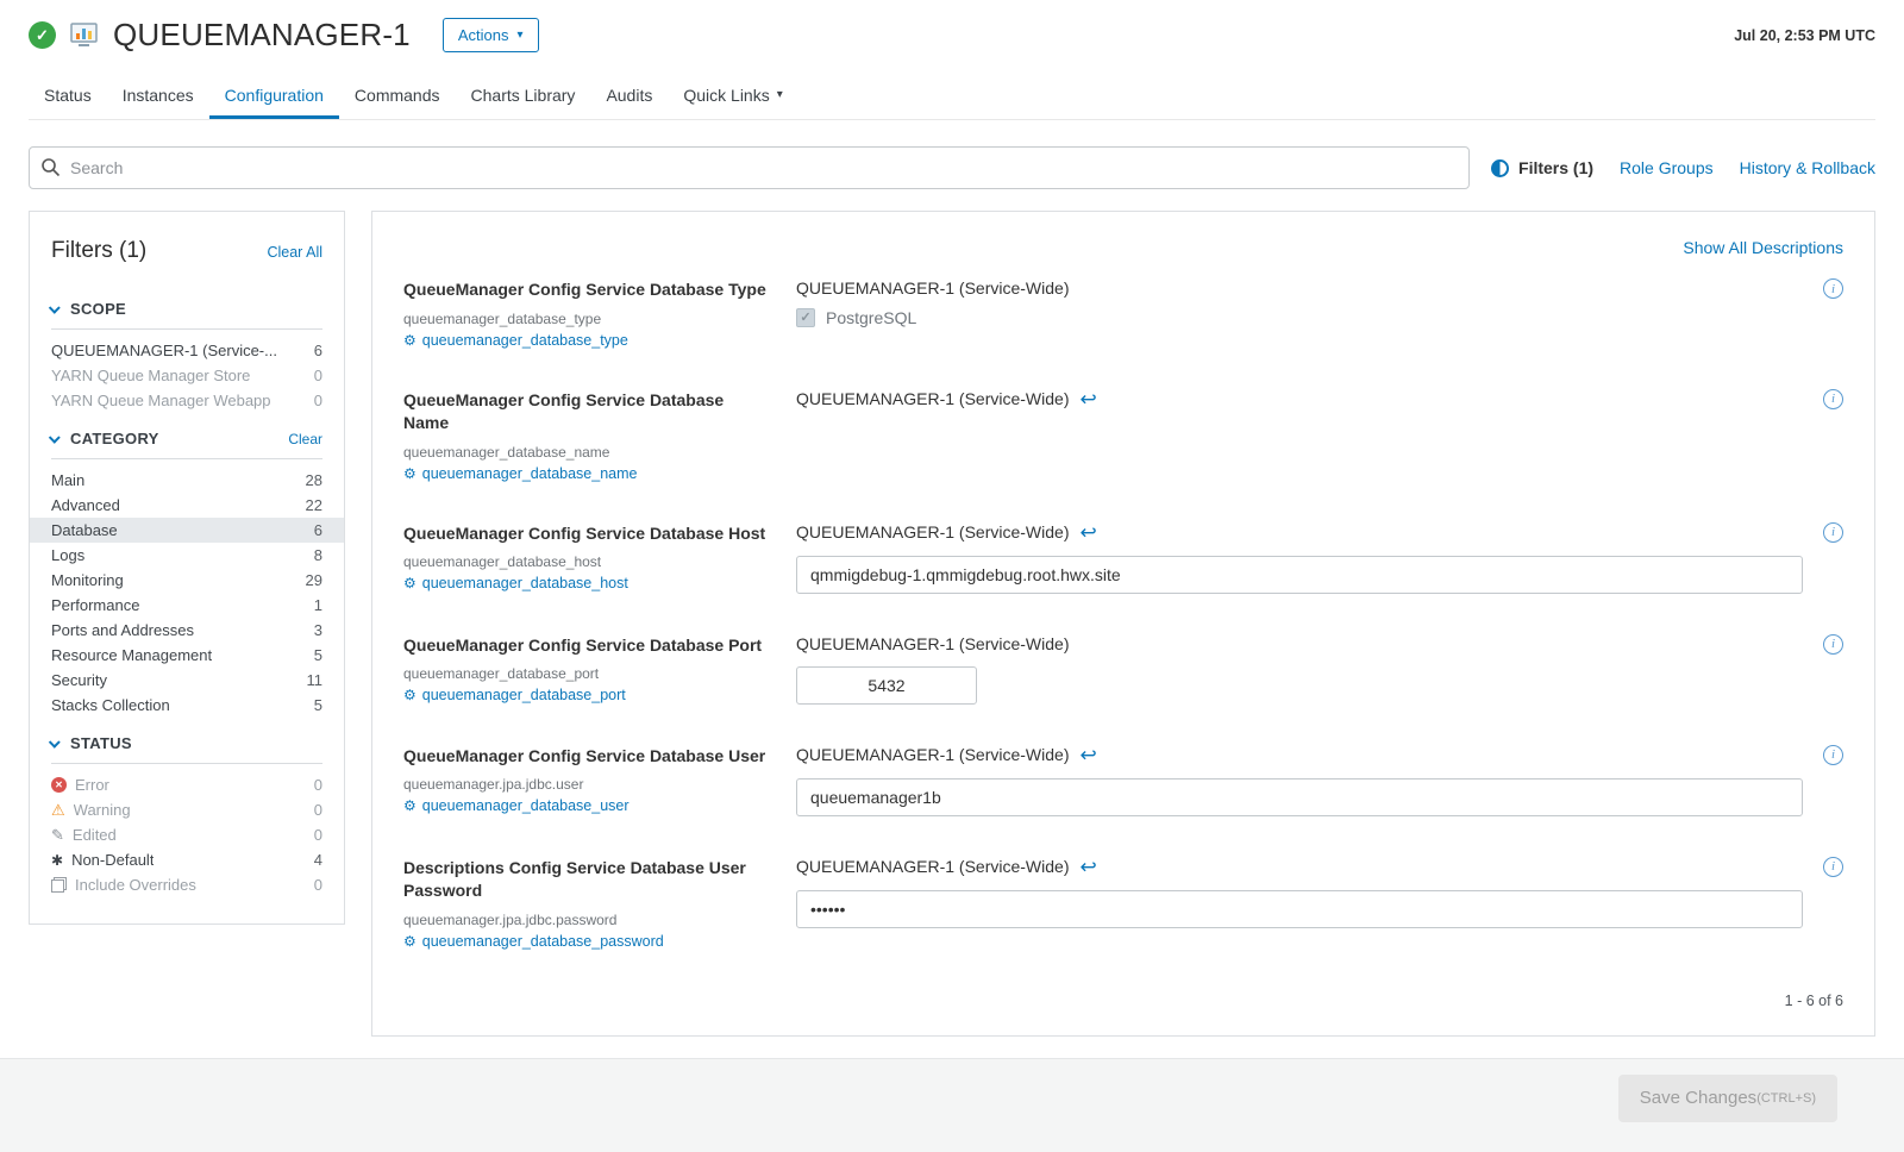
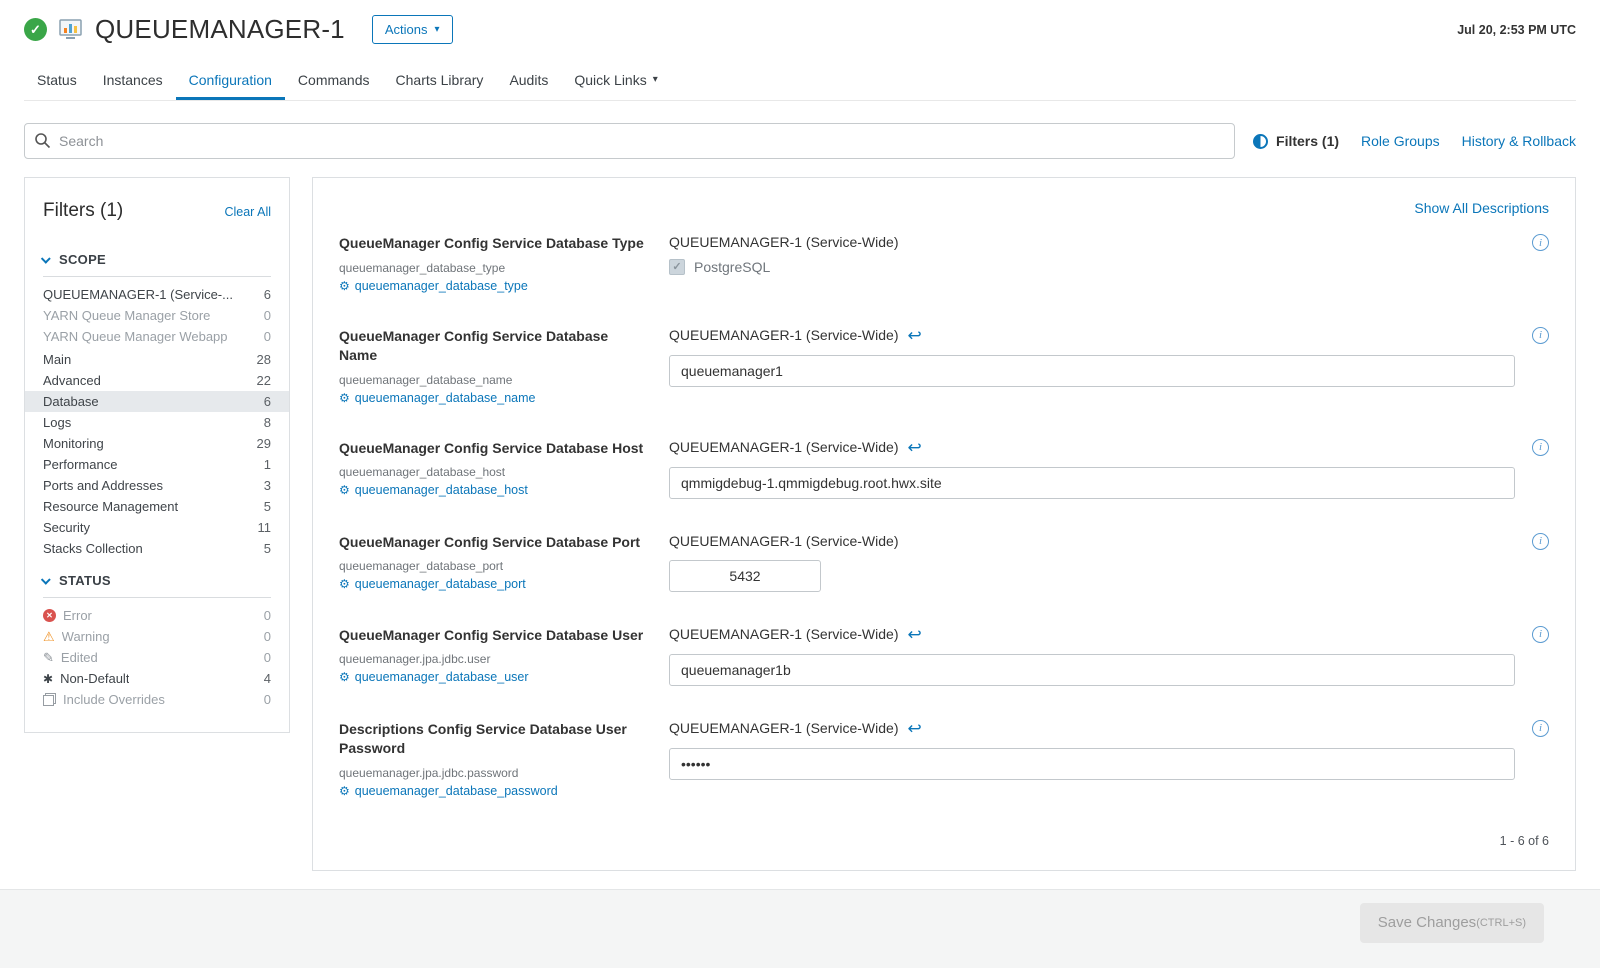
  ✓
  QUEUEMANAGER-1
  Actions
  ▾
  Jul 20, 2:53 PM UTC
  Status
  Instances
  Configuration
  Commands
  Charts Library
  Audits
  Quick Links
  ▾
  Search
  Filters (1)
  Role Groups
  History & Rollback
  Filters (1)
  Clear All
  SCOPE
  QUEUEMANAGER-1 (Service-...
  6
  YARN Queue Manager Store
  0
  YARN Queue Manager Webapp
  0
- CATEGORY
- Clear
  Main
  28
  Advanced
  22
  Database
  6
  Logs
  8
  Monitoring
  29
  Performance
  1
  Ports and Addresses
  3
  Resource Management
  5
  Security
  11
  Stacks Collection
  5
  STATUS
  ✕
  Error
  0
  ⚠
  Warning
  0
  ✎
  Edited
  0
  ✱
  Non-Default
  4
  Include Overrides
  0
  Show All Descriptions
  QueueManager Config Service Database Type
  queuemanager_database_type
  ⚙
  queuemanager_database_type
  QUEUEMANAGER-1 (Service-Wide)
  ✓
  PostgreSQL
  i
  QueueManager Config Service Database Name
  queuemanager_database_name
  ⚙
  queuemanager_database_name
  QUEUEMANAGER-1 (Service-Wide)
  ↩
+ queuemanager1
  i
  QueueManager Config Service Database Host
  queuemanager_database_host
  ⚙
  queuemanager_database_host
  QUEUEMANAGER-1 (Service-Wide)
  ↩
  qmmigdebug-1.qmmigdebug.root.hwx.site
  i
  QueueManager Config Service Database Port
  queuemanager_database_port
  ⚙
  queuemanager_database_port
  QUEUEMANAGER-1 (Service-Wide)
  5432
  i
  QueueManager Config Service Database User
  queuemanager.jpa.jdbc.user
  ⚙
  queuemanager_database_user
  QUEUEMANAGER-1 (Service-Wide)
  ↩
  queuemanager1b
  i
  Descriptions Config Service Database User Password
  queuemanager.jpa.jdbc.password
  ⚙
  queuemanager_database_password
  QUEUEMANAGER-1 (Service-Wide)
  ↩
  ••••••
  i
  1 - 6 of 6
  Save Changes
  (CTRL+S)
